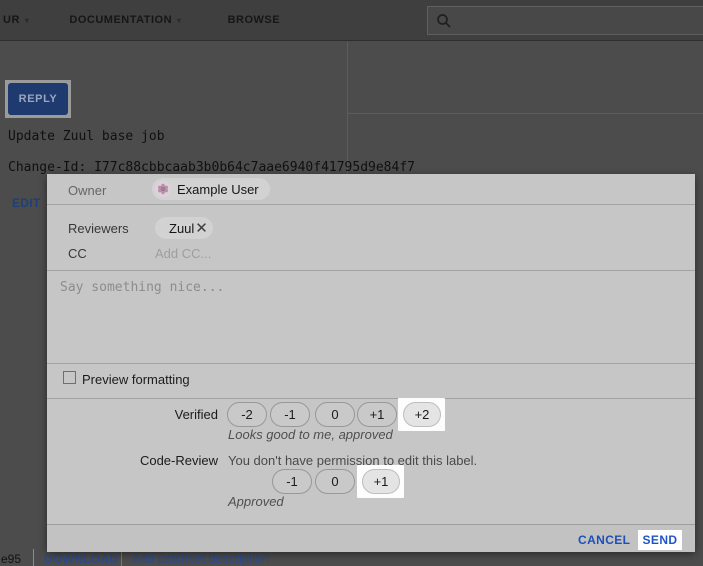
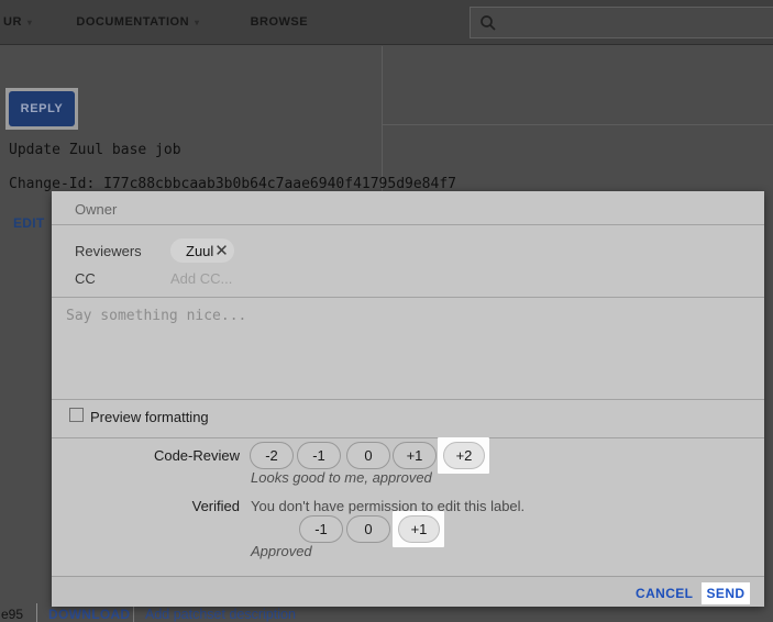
  UR
  DOCUMENTATION
  BROWSE
  REPLY
  Update Zuul base job
  Change-Id: I77c88cbbcaab3b0b64c7aae6940f41795d9e84f7
  EDIT
  e95
  DOWNLOAD
  Add patchset description
  Owner
- Example User
  Reviewers
  Zuul
  ✕
  CC
  Add CC...
  Say something nice...
  Preview formatting
- Verified
+ Code-Review
  -2
  -1
  0
  +1
  +2
  Looks good to me, approved
- Code-Review
+ Verified
  You don't have permission to edit this label.
  -1
  0
  +1
  Approved
  CANCEL
  SEND
